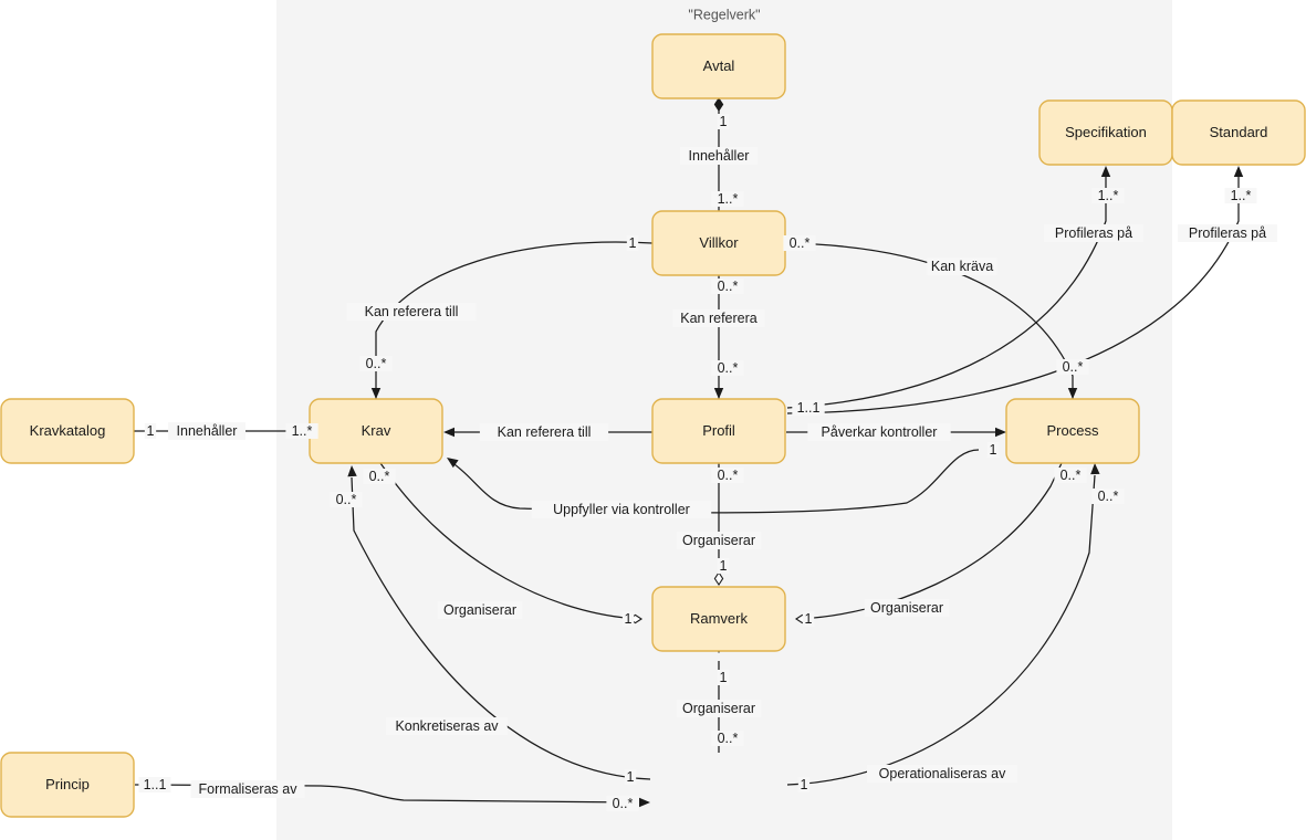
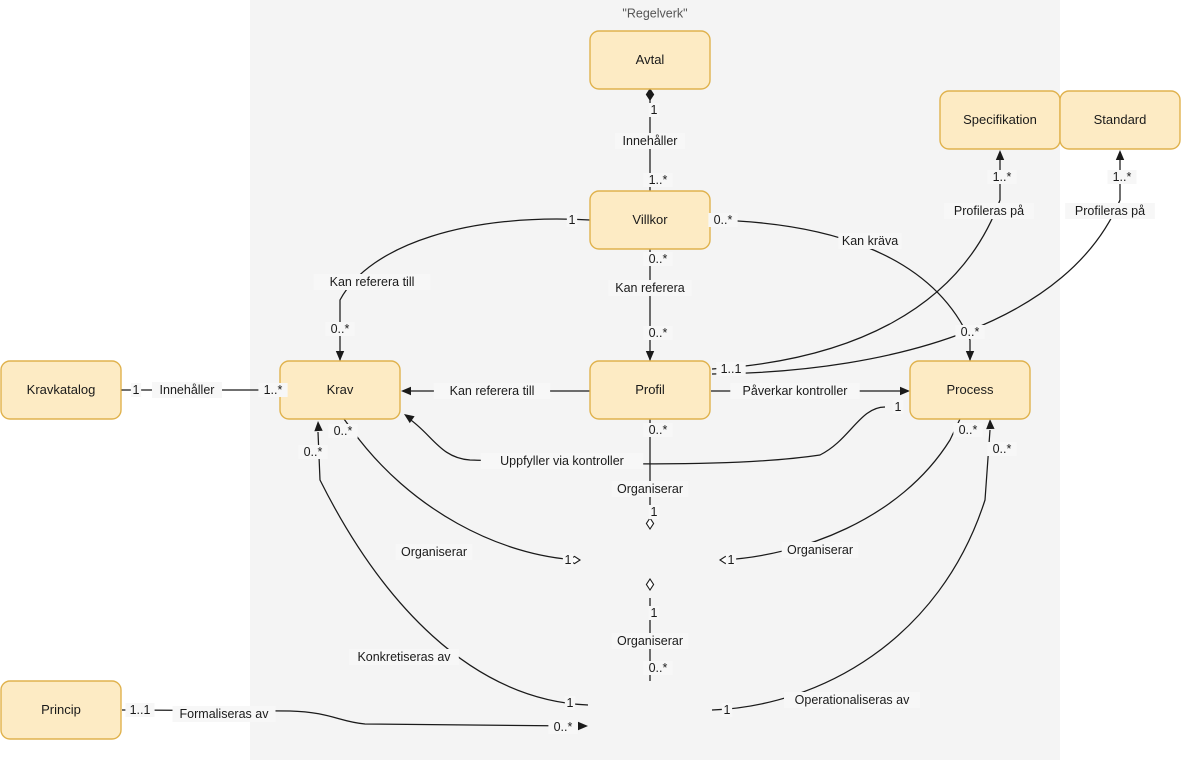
  "Regelverk"
  Avtal
  Villkor
  Specifikation
  Standard
  Kravkatalog
  Krav
  Profil
  Process
- Ramverk
  Princip
  Innehåller
  1..*
  1
  Kan referera
  0..*
  0..*
  Kan referera till
  1
  0..*
  Kan kräva
  0..*
  0..*
  Innehåller
  1
  1..*
  Kan referera till
  Påverkar kontroller
  Profileras på
  1..1
  1..*
  Profileras på
  1..*
  Uppfyller via kontroller
  1
  Organiserar
  0..*
  1
  Organiserar
  1
  0..*
  Organiserar
  1
  0..*
  Organiserar
  1
  0..*
  Konkretiseras av
  1
  0..*
  Formaliseras av
  1..1
  0..*
  Operationaliseras av
  1
  0..*
